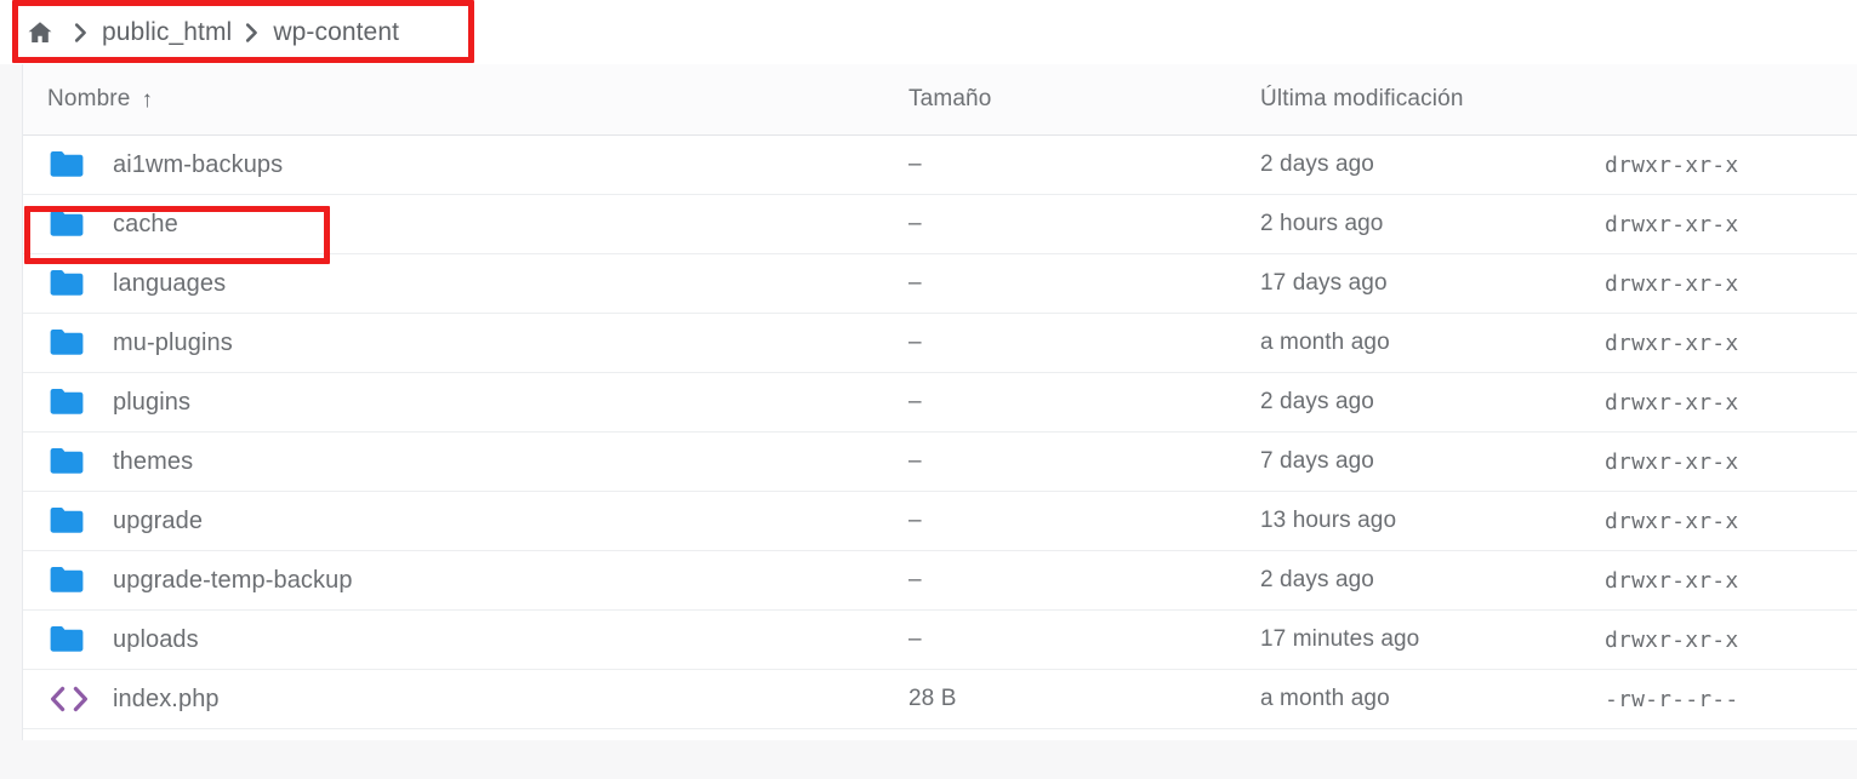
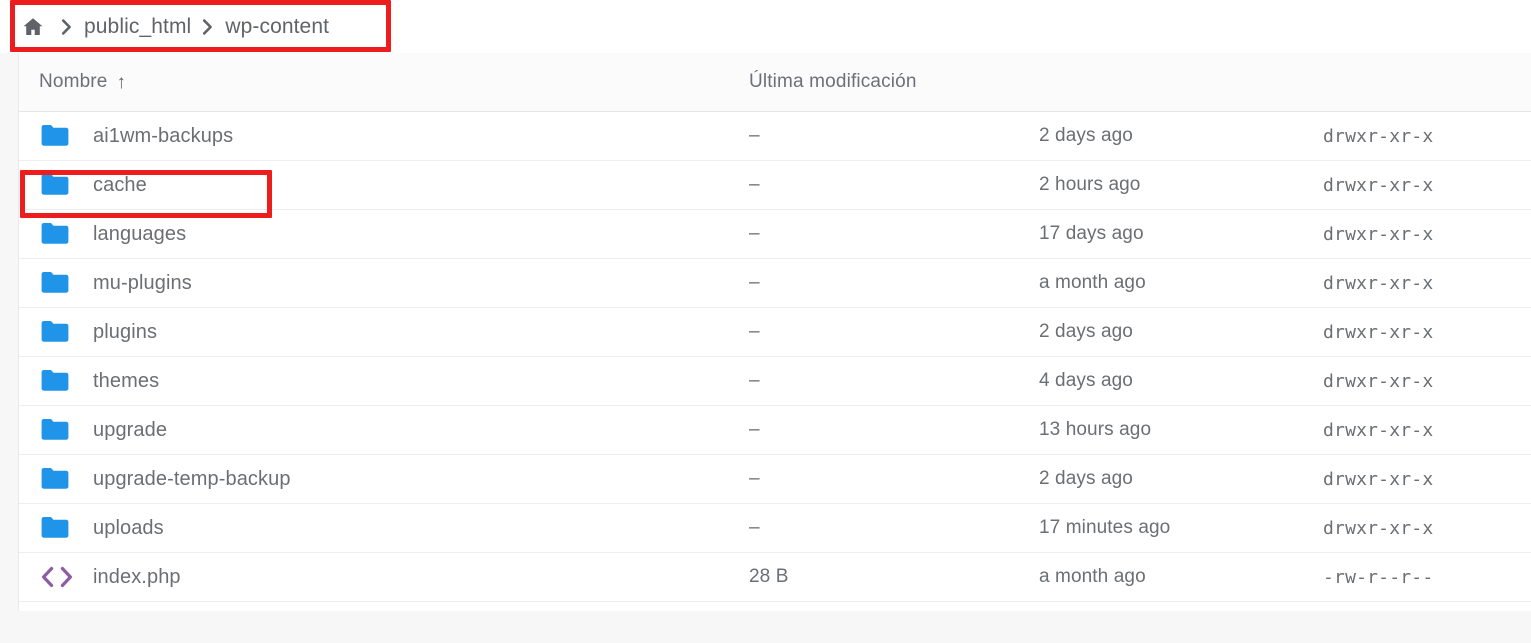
  public_html
  wp-content
  Nombre
  ↑
- Tamaño
  Última modificación
  ai1wm-backups
  –
  2 days ago
  drwxr-xr-x
  cache
  –
  2 hours ago
  drwxr-xr-x
  languages
  –
  17 days ago
  drwxr-xr-x
  mu-plugins
  –
  a month ago
  drwxr-xr-x
  plugins
  –
  2 days ago
  drwxr-xr-x
  themes
  –
- 7 days ago
+ 4 days ago
  drwxr-xr-x
  upgrade
  –
  13 hours ago
  drwxr-xr-x
  upgrade-temp-backup
  –
  2 days ago
  drwxr-xr-x
  uploads
  –
  17 minutes ago
  drwxr-xr-x
  index.php
  28 B
  a month ago
  -rw-r--r--
